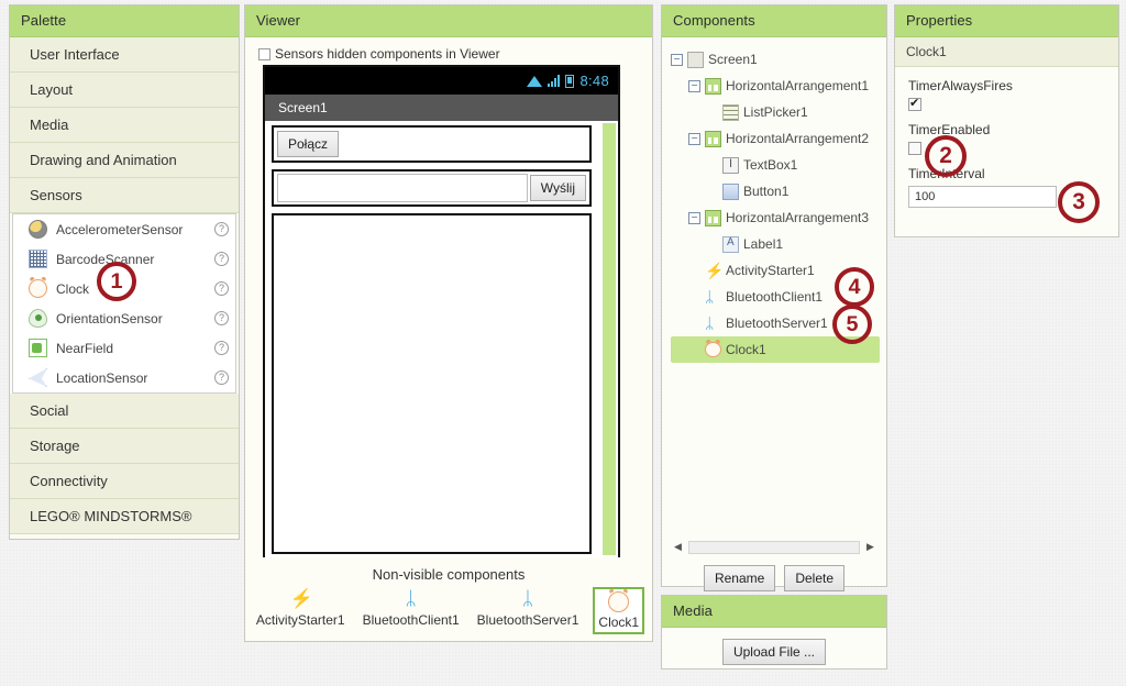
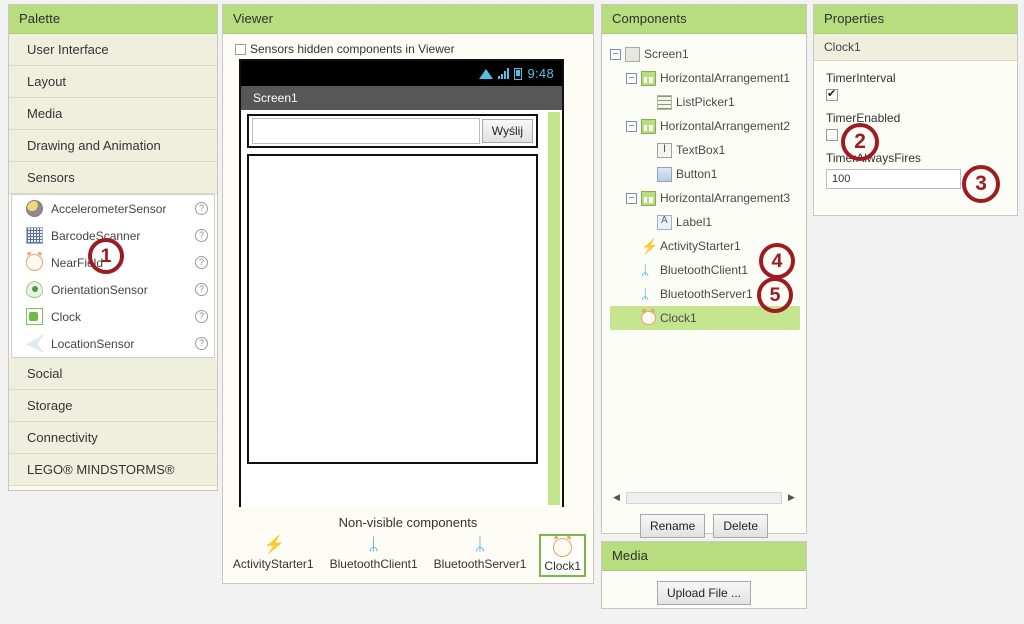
  Palette
  User Interface
  Layout
  Media
  Drawing and Animation
  Sensors
  AccelerometerSensor
  ?
  BarcodeScanner
  ?
- Clock
+ NearField
  ?
  OrientationSensor
  ?
- NearField
+ Clock
  ?
  LocationSensor
  ?
  Social
  Storage
  Connectivity
  LEGO® MINDSTORMS®
  Viewer
  Sensors hidden components in Viewer
- 8:48
+ 9:48
  Screen1
- Połącz
  Wyślij
  Non-visible components
  ⚡
  ActivityStarter1
  ᛦ
  BluetoothClient1
  ᛦ
  BluetoothServer1
  Clock1
  Components
  −
  Screen1
  −
  HorizontalArrangement1
  ListPicker1
  −
  HorizontalArrangement2
  TextBox1
  Button1
  −
  HorizontalArrangement3
  Label1
  ⚡
  ActivityStarter1
  ᛦ
  BluetoothClient1
  ᛦ
  BluetoothServer1
  Clock1
  ◀
  ▶
  Rename
  Delete
  Media
  Upload File ...
  Properties
  Clock1
- TimerAlwaysFires
+ TimerInterval
  TimerEnabled
- TimerInterval
+ TimerAlwaysFires
  100
  1
  2
  3
  4
  5
